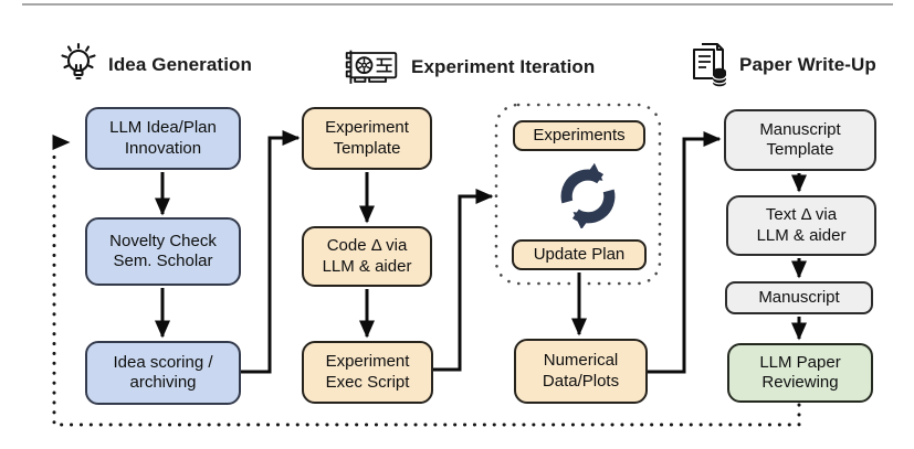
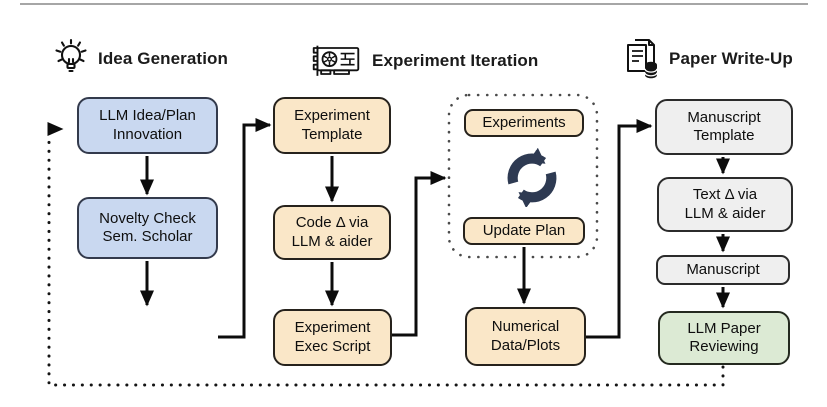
  Idea Generation
  Experiment Iteration
  Paper Write-Up
  LLM Idea/Plan
  Innovation
  Novelty Check
  Sem. Scholar
- Idea scoring /
- archiving
  Experiment
  Template
  Code Δ via
  LLM & aider
  Experiment
  Exec Script
  Experiments
  Update Plan
  Numerical
  Data/Plots
  Manuscript
  Template
  Text Δ via
  LLM & aider
  Manuscript
  LLM Paper
  Reviewing
